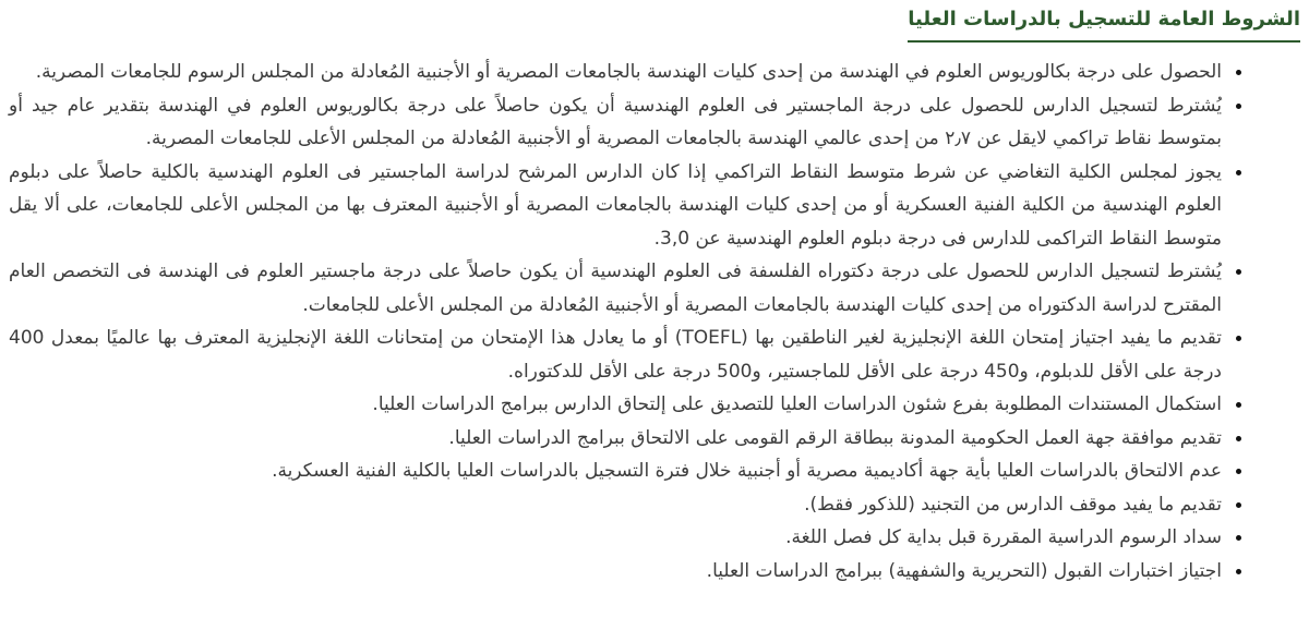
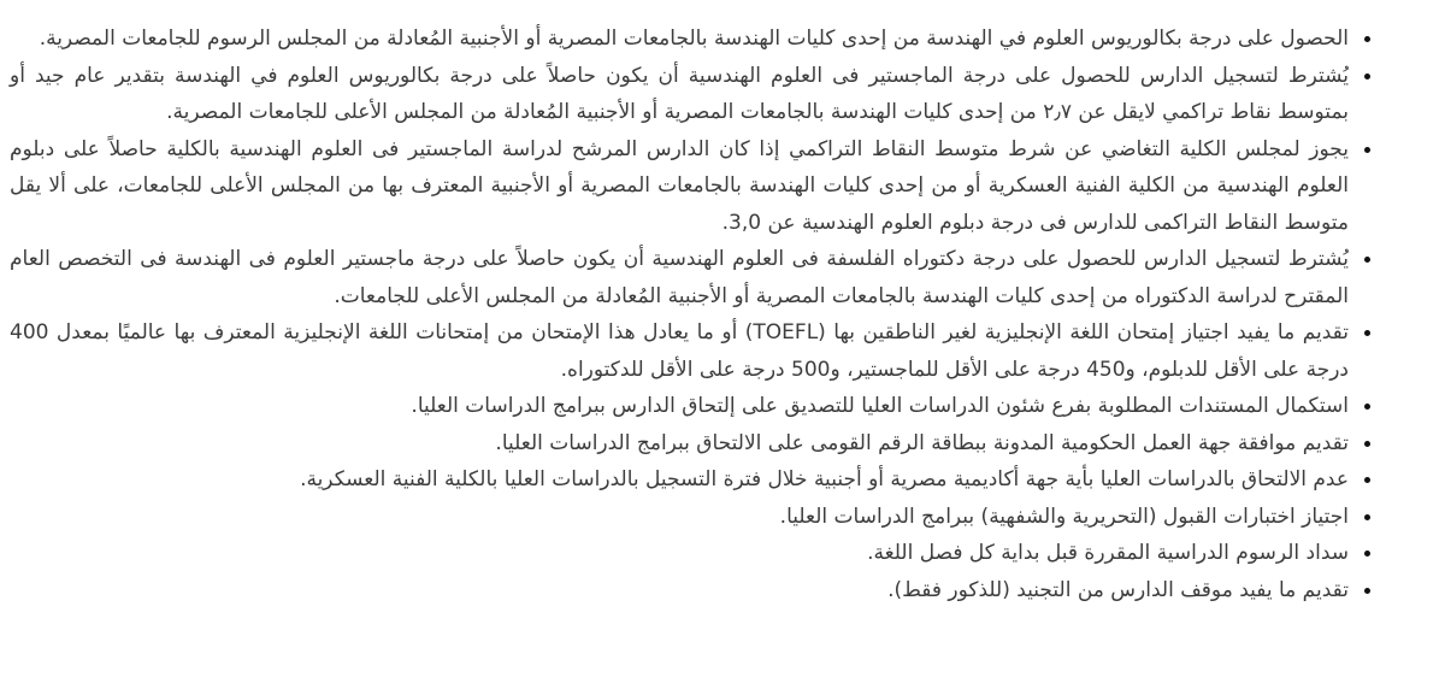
- الشروط العامة للتسجيل بالدراسات العليا
  الحصول على درجة بكالوريوس العلوم في الهندسة من إحدى كليات الهندسة بالجامعات المصرية أو الأجنبية المُعادلة من المجلس الرسوم للجامعات المصرية.
- يُشترط لتسجيل الدارس للحصول على درجة الماجستير فى العلوم الهندسية أن يكون حاصلاً على درجة بكالوريوس العلوم في الهندسة بتقدير عام جيد أو بمتوسط نقاط تراكمي لايقل عن ٢٫٧ من إحدى عالمي الهندسة بالجامعات المصرية أو الأجنبية المُعادلة من المجلس الأعلى للجامعات المصرية.
+ يُشترط لتسجيل الدارس للحصول على درجة الماجستير فى العلوم الهندسية أن يكون حاصلاً على درجة بكالوريوس العلوم في الهندسة بتقدير عام جيد أو بمتوسط نقاط تراكمي لايقل عن ٢٫٧ من إحدى كليات الهندسة بالجامعات المصرية أو الأجنبية المُعادلة من المجلس الأعلى للجامعات المصرية.
  يجوز لمجلس الكلية التغاضي عن شرط متوسط النقاط التراكمي إذا كان الدارس المرشح لدراسة الماجستير فى العلوم الهندسية بالكلية حاصلاً على دبلوم العلوم الهندسية من الكلية الفنية العسكرية أو من إحدى كليات الهندسة بالجامعات المصرية أو الأجنبية المعترف بها من المجلس الأعلى للجامعات، على ألا يقل متوسط النقاط التراكمى للدارس فى درجة دبلوم العلوم الهندسية عن 3,0.
  يُشترط لتسجيل الدارس للحصول على درجة دكتوراه الفلسفة فى العلوم الهندسية أن يكون حاصلاً على درجة ماجستير العلوم فى الهندسة فى التخصص العام المقترح لدراسة الدكتوراه من إحدى كليات الهندسة بالجامعات المصرية أو الأجنبية المُعادلة من المجلس الأعلى للجامعات.
  تقديم ما يفيد اجتياز إمتحان اللغة الإنجليزية لغير الناطقين بها (TOEFL) أو ما يعادل هذا الإمتحان من إمتحانات اللغة الإنجليزية المعترف بها عالميًا بمعدل 400 درجة على الأقل للدبلوم، و450 درجة على الأقل للماجستير، و500 درجة على الأقل للدكتوراه.
  استكمال المستندات المطلوبة بفرع شئون الدراسات العليا للتصديق على إلتحاق الدارس ببرامج الدراسات العليا.
  تقديم موافقة جهة العمل الحكومية المدونة ببطاقة الرقم القومى على الالتحاق ببرامج الدراسات العليا.
  عدم الالتحاق بالدراسات العليا بأية جهة أكاديمية مصرية أو أجنبية خلال فترة التسجيل بالدراسات العليا بالكلية الفنية العسكرية.
- تقديم ما يفيد موقف الدارس من التجنيد (للذكور فقط).
+ اجتياز اختبارات القبول (التحريرية والشفهية) ببرامج الدراسات العليا.
  سداد الرسوم الدراسية المقررة قبل بداية كل فصل اللغة.
- اجتياز اختبارات القبول (التحريرية والشفهية) ببرامج الدراسات العليا.
+ تقديم ما يفيد موقف الدارس من التجنيد (للذكور فقط).
